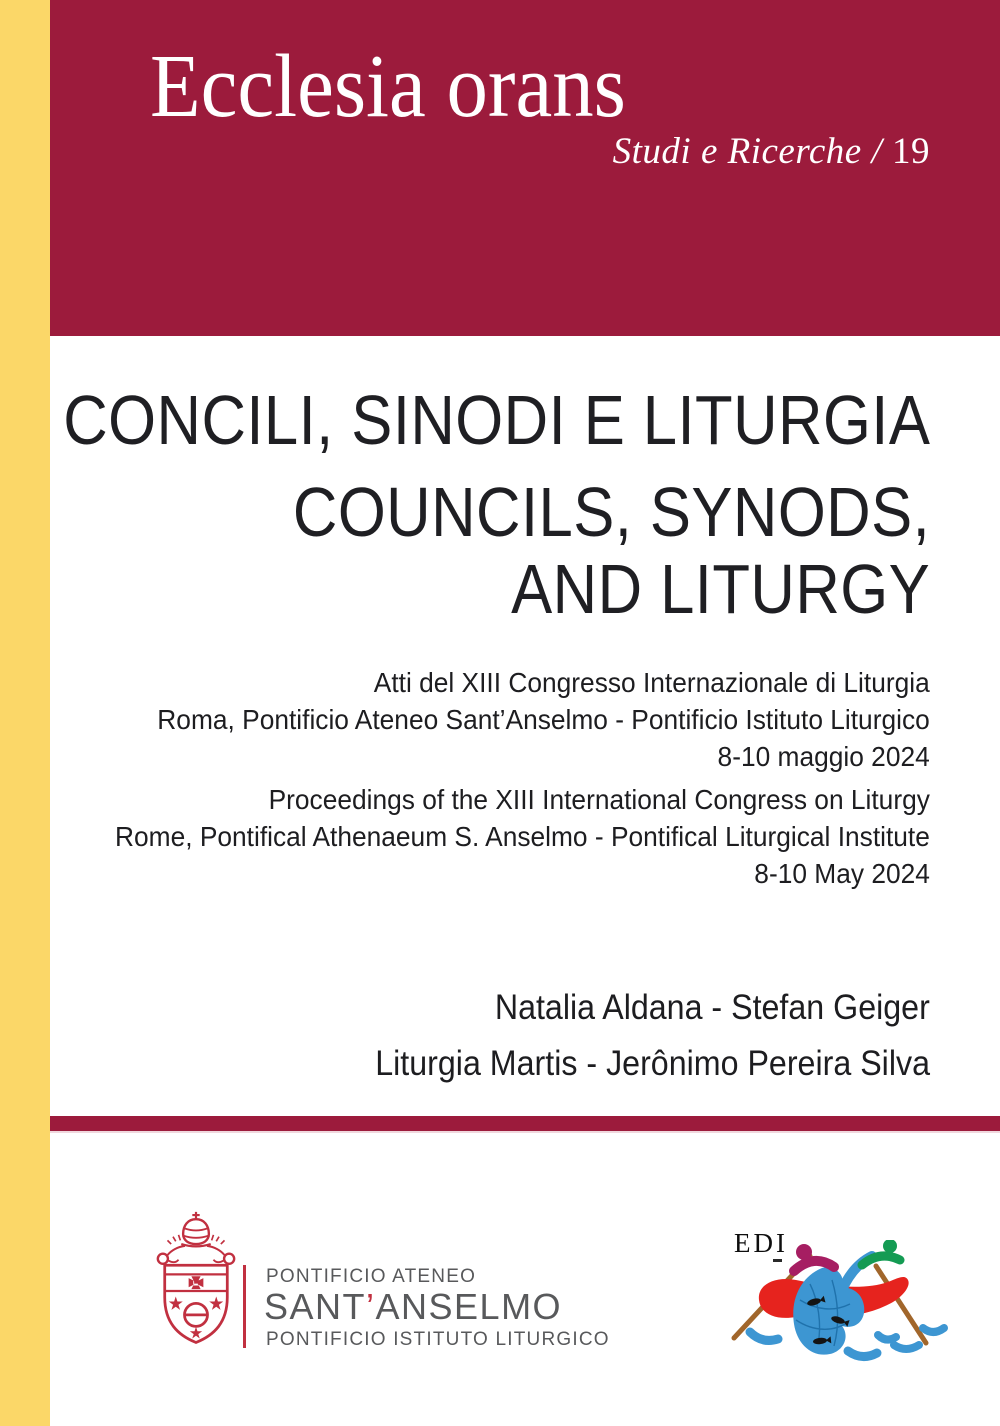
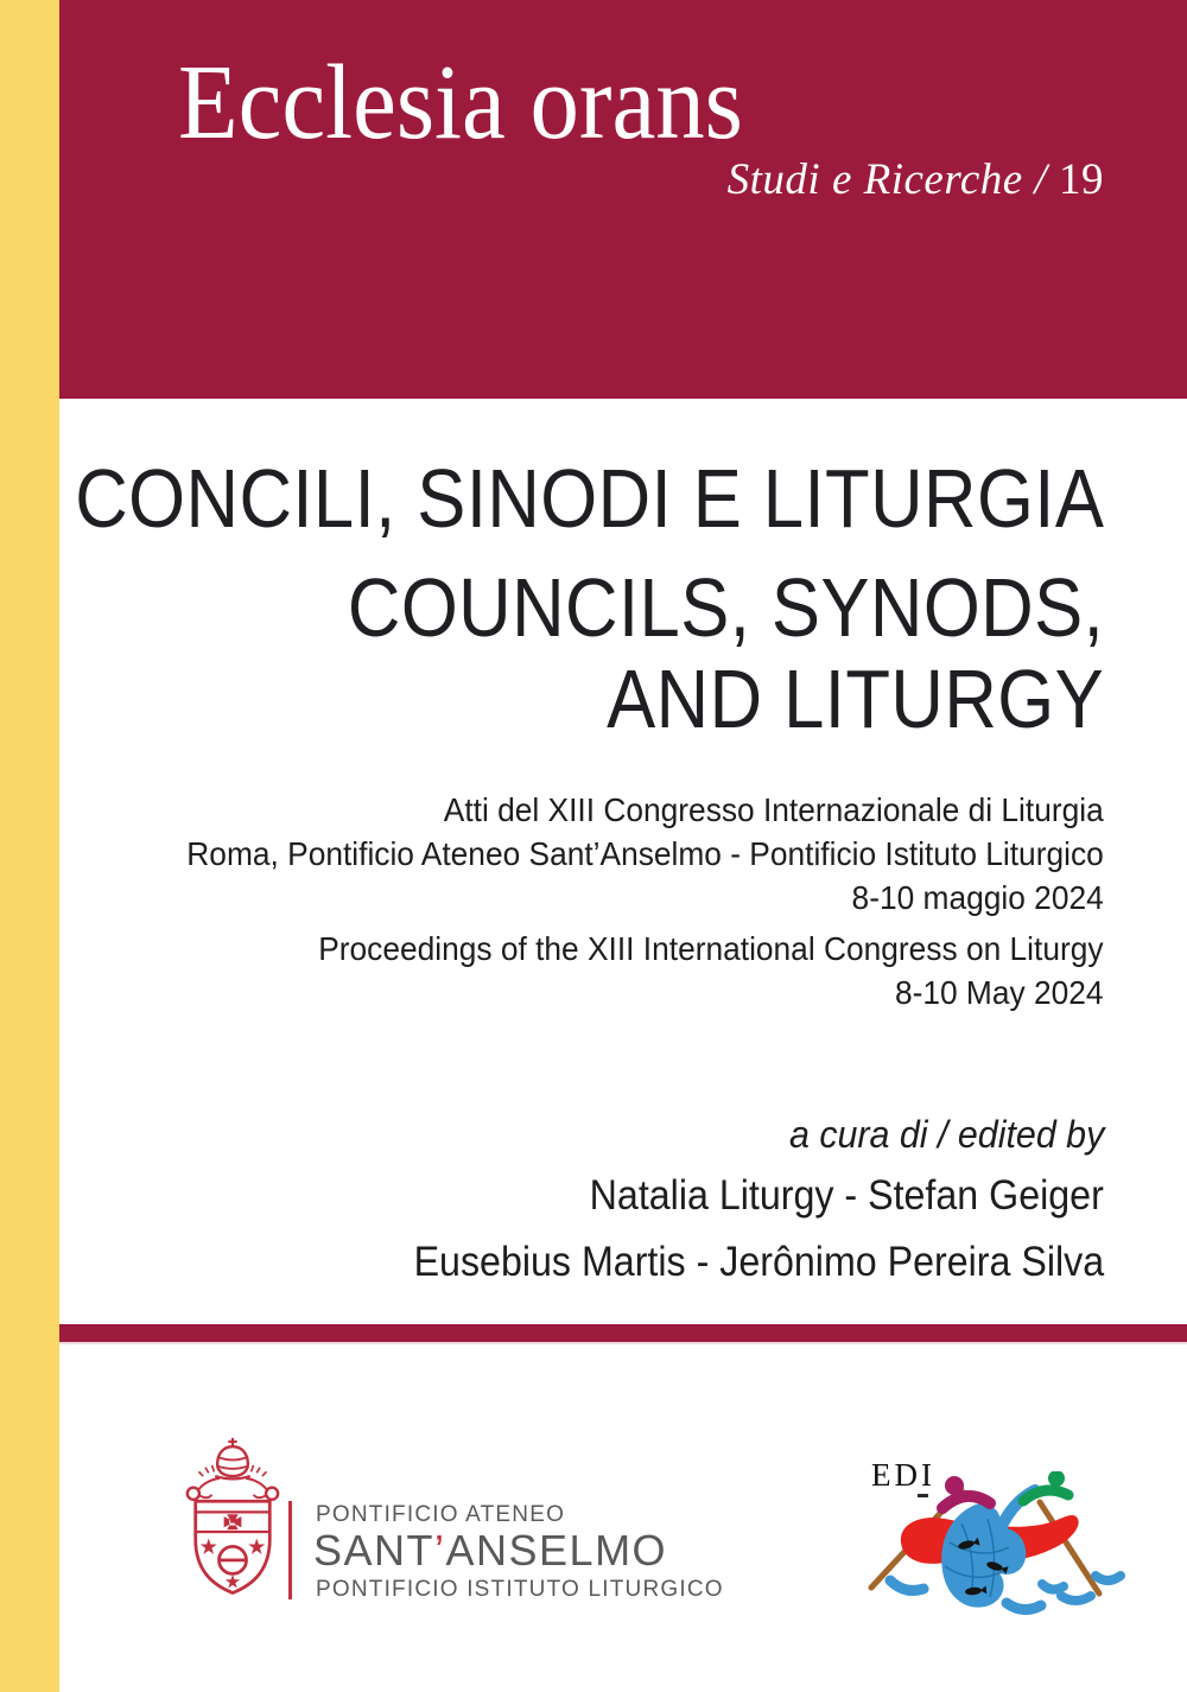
  Ecclesia orans
  Studi e Ricerche / 19
  CONCILI, SINODI E LITURGIA
  COUNCILS, SYNODS,
  AND LITURGY
  Atti del XIII Congresso Internazionale di Liturgia
  Roma, Pontificio Ateneo Sant’Anselmo - Pontificio Istituto Liturgico
  8-10 maggio 2024
  Proceedings of the XIII International Congress on Liturgy
- Rome, Pontifical Athenaeum S. Anselmo - Pontifical Liturgical Institute
  8-10 May 2024
+ a cura di / edited by
- Natalia Aldana - Stefan Geiger
+ Natalia Liturgy - Stefan Geiger
- Liturgia Martis - Jerônimo Pereira Silva
+ Eusebius Martis - Jerônimo Pereira Silva
  PONTIFICIO ATENEO
  SANT’ANSELMO
  PONTIFICIO ISTITUTO LITURGICO
  EDI
